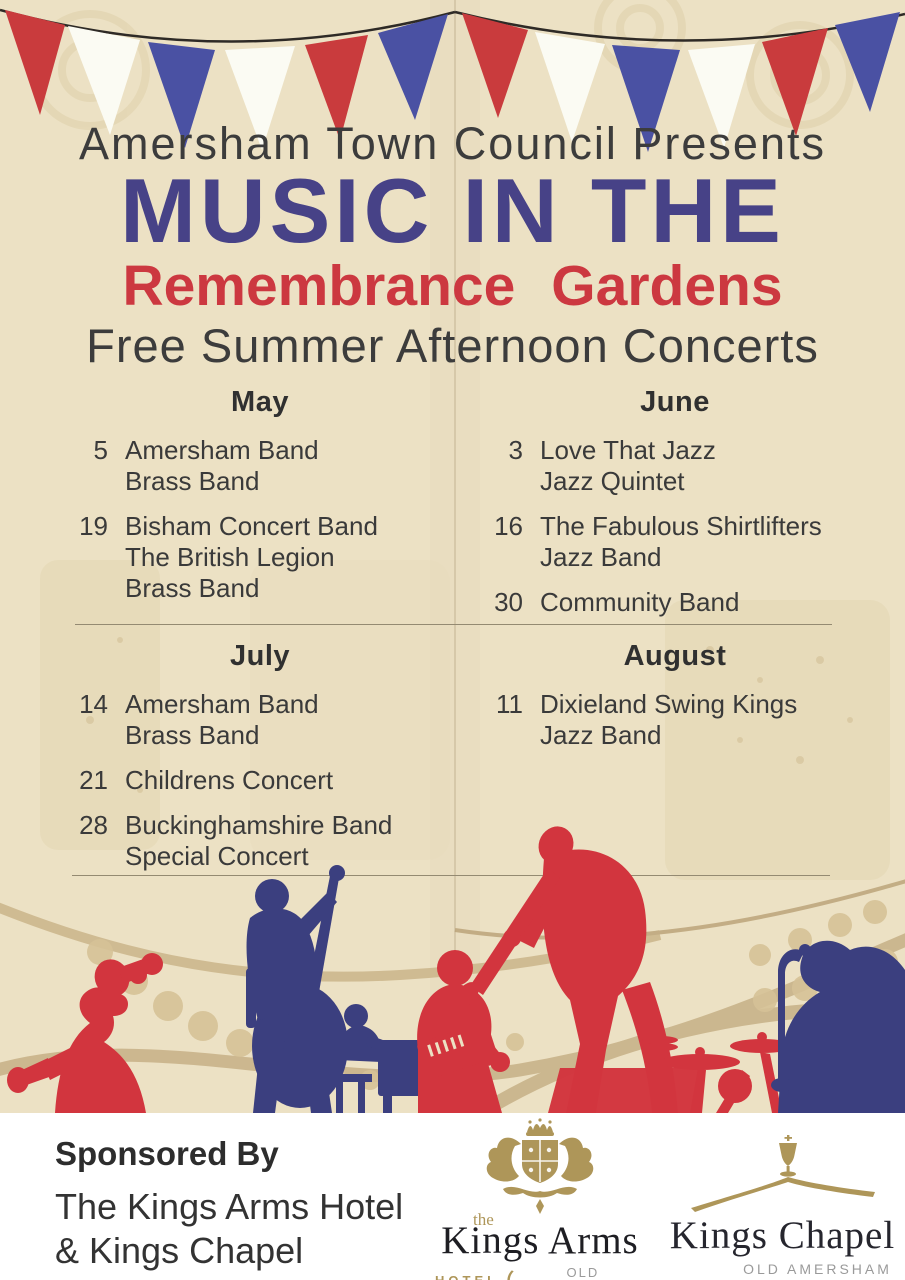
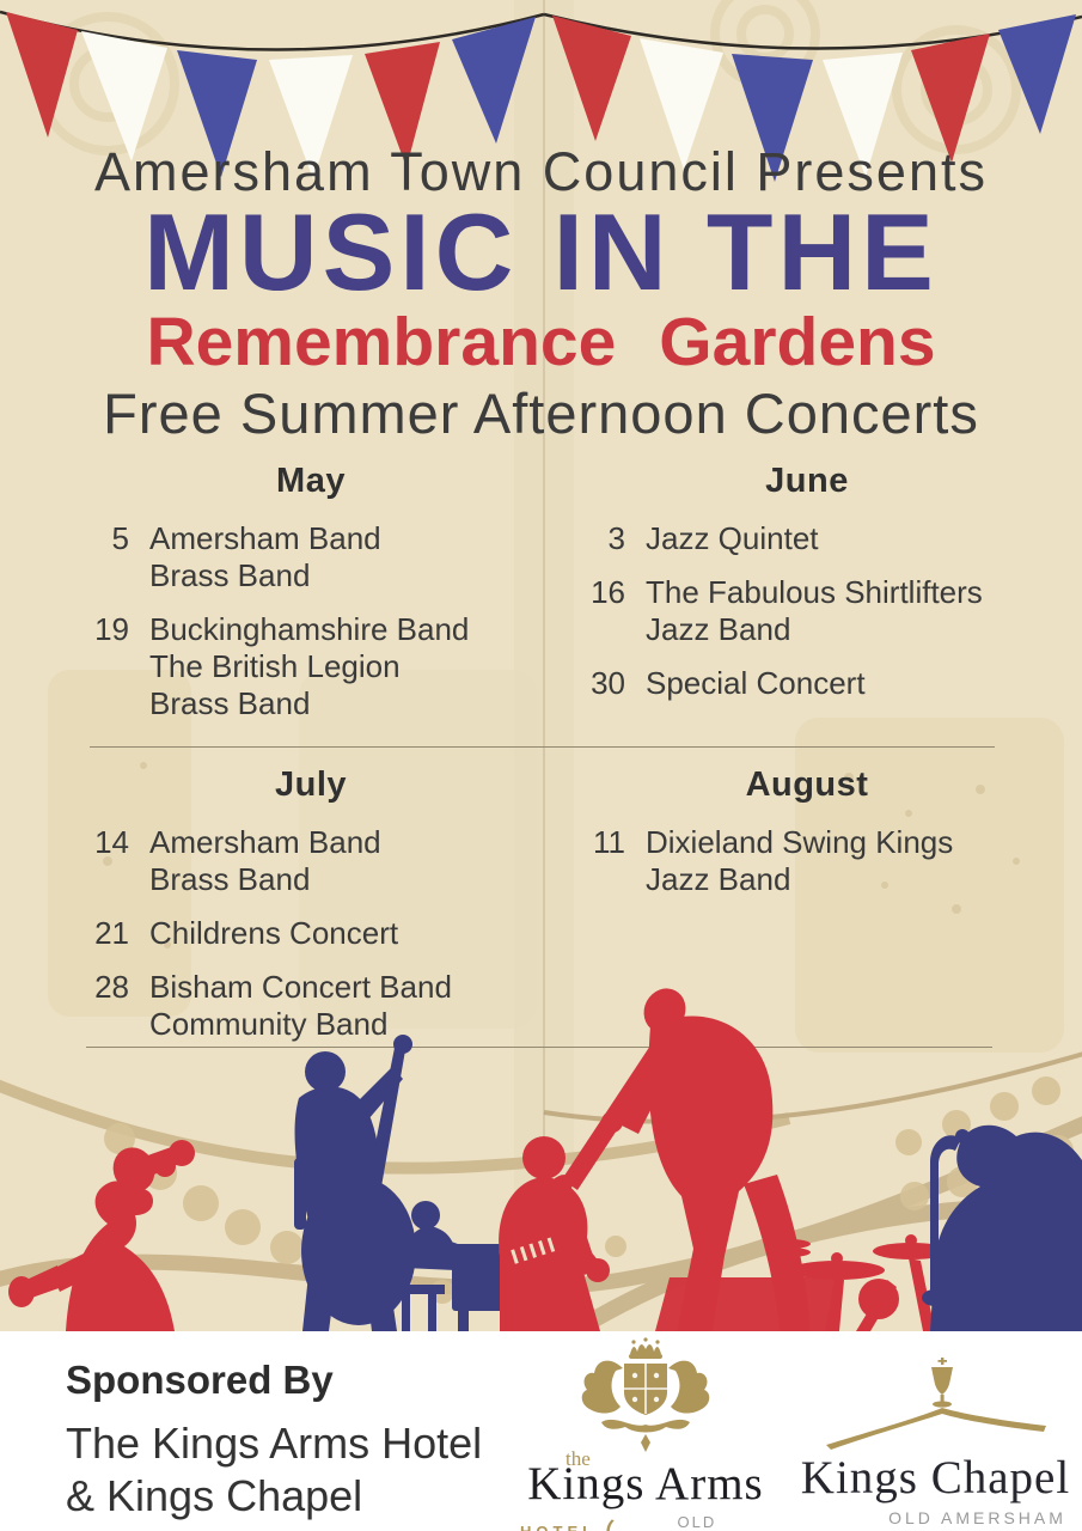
  Amersham Town Council Presents
  MUSIC IN THE
  Remembrance Gardens
  Free Summer Afternoon Concerts
  May
  5
  Amersham Band
  Brass Band
  19
- Bisham Concert Band
+ Buckinghamshire Band
  The British Legion
  Brass Band
  June
  3
- Love That Jazz
  Jazz Quintet
  16
  The Fabulous Shirtlifters
  Jazz Band
  30
- Community Band
+ Special Concert
  July
  14
  Amersham Band
  Brass Band
  21
  Childrens Concert
  28
- Buckinghamshire Band
+ Bisham Concert Band
- Special Concert
+ Community Band
  August
  11
  Dixieland Swing Kings
  Jazz Band
  Sponsored By
  The Kings Arms Hotel
  & Kings Chapel
  the
  Kings Arms
  Kings Chapel
  OLD AMERSHAM
